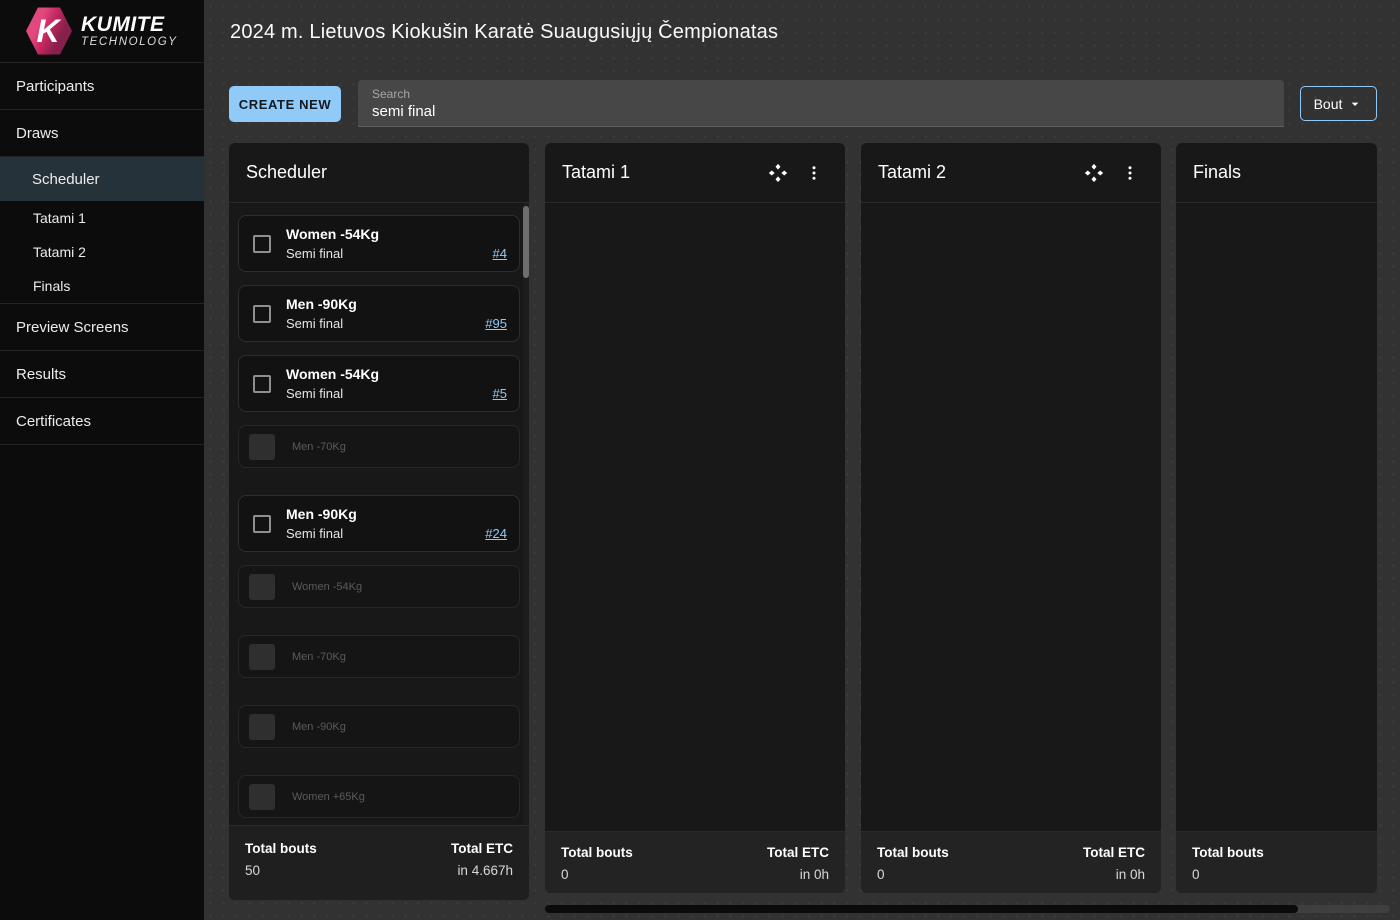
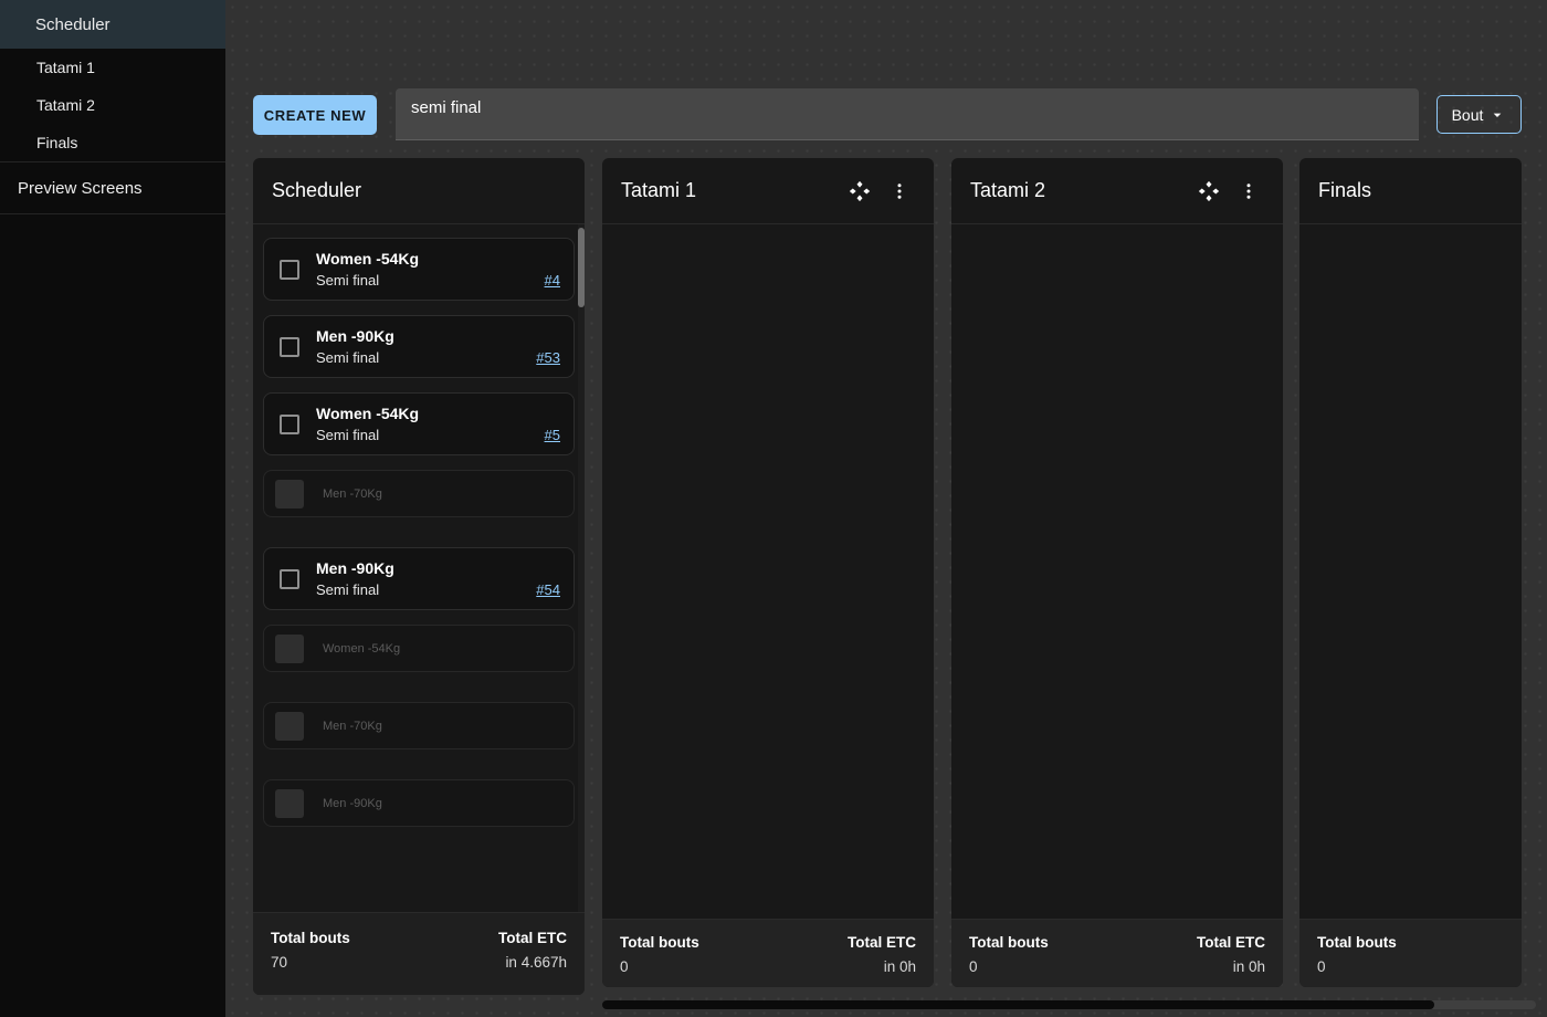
- K
- KUMITE
- TECHNOLOGY
- Participants
- Draws
  Scheduler
  Tatami 1
  Tatami 2
  Finals
  Preview Screens
- Results
- Certificates
- 2024 m. Lietuvos Kiokušin Karatė Suaugusiųjų Čempionatas
  CREATE NEW
- Search
  semi final
  Bout
  Scheduler
  Women -54Kg
  Semi final
  #4
  Men -90Kg
  Semi final
- #95
+ #53
  Women -54Kg
  Semi final
  #5
  Men -70Kg
  Men -90Kg
  Semi final
- #24
+ #54
  Women -54Kg
  Men -70Kg
  Men -90Kg
- Women +65Kg
  Total bouts
- 50
+ 70
  Total ETC
  in 4.667h
  Tatami 1
  Total bouts
  0
  Total ETC
  in 0h
  Tatami 2
  Total bouts
  0
  Total ETC
  in 0h
  Finals
  Total bouts
  0
